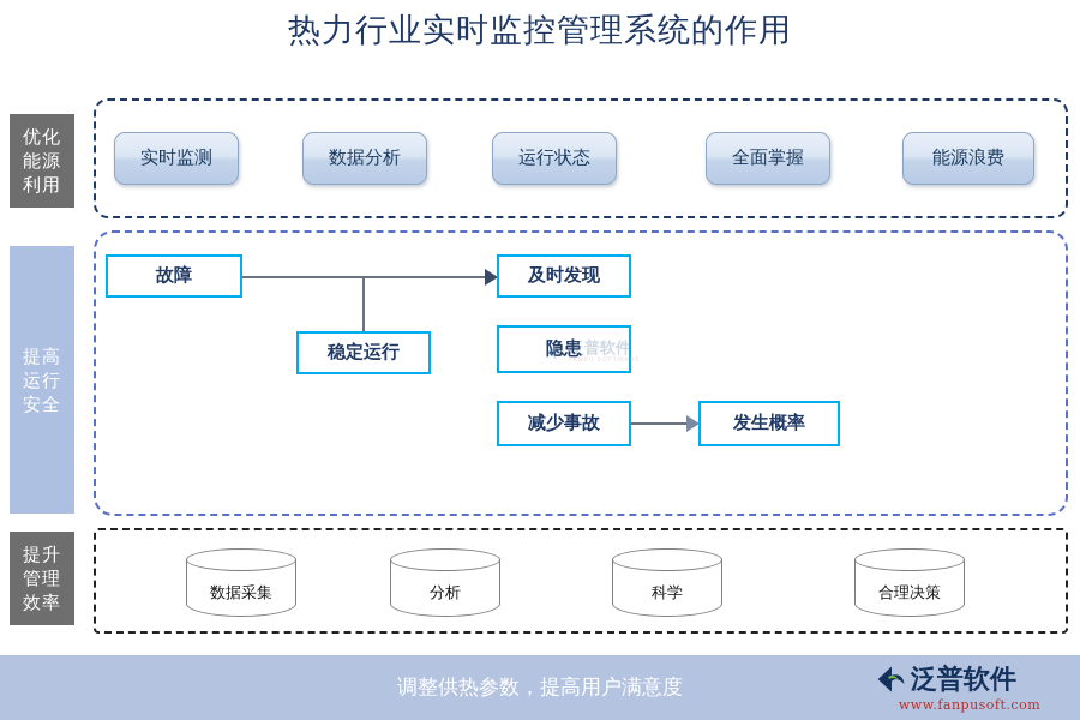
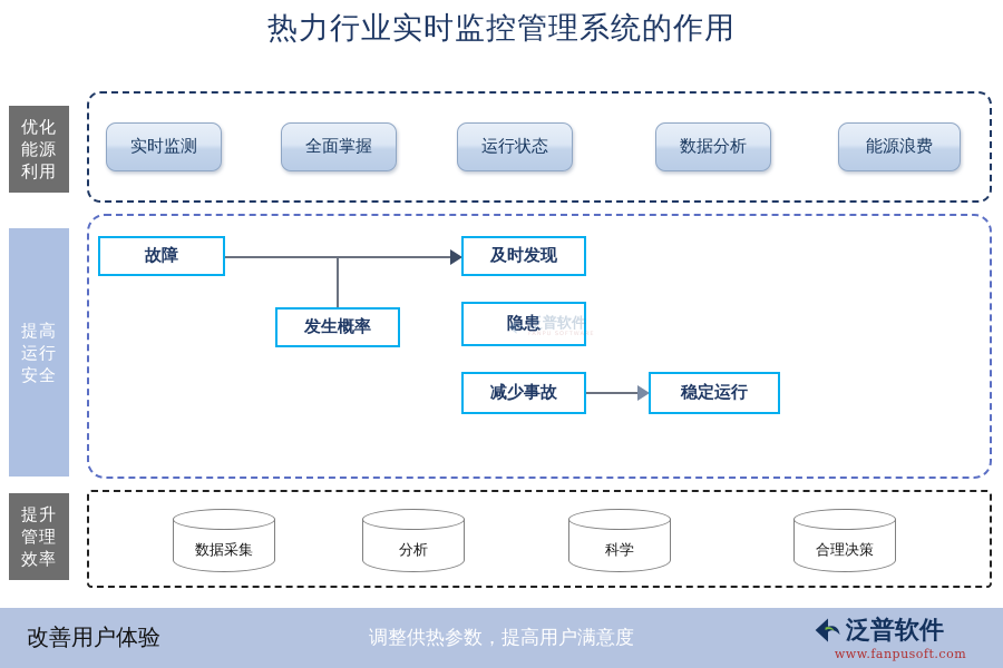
  热力行业实时监控管理系统的作用
  优化能源利用
  提高运行安全
  提升管理效率
  实时监测
- 数据分析
+ 全面掌握
  运行状态
- 全面掌握
+ 数据分析
  能源浪费
  故障
  及时发现
- 稳定运行
+ 发生概率
  隐患
  减少事故
- 发生概率
+ 稳定运行
  泛普软件
  数据采集
  分析
  科学
  合理决策
+ 改善用户体验
  调整供热参数，提高用户满意度
  泛普软件
  www.fanpusoft.com
